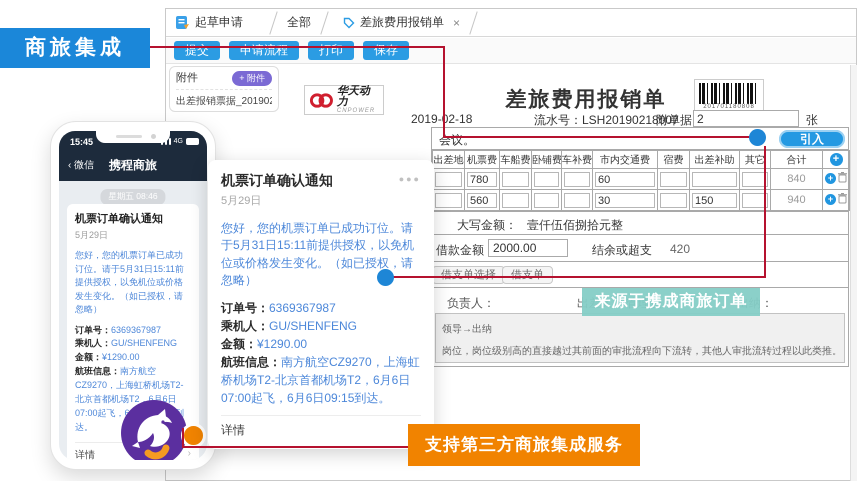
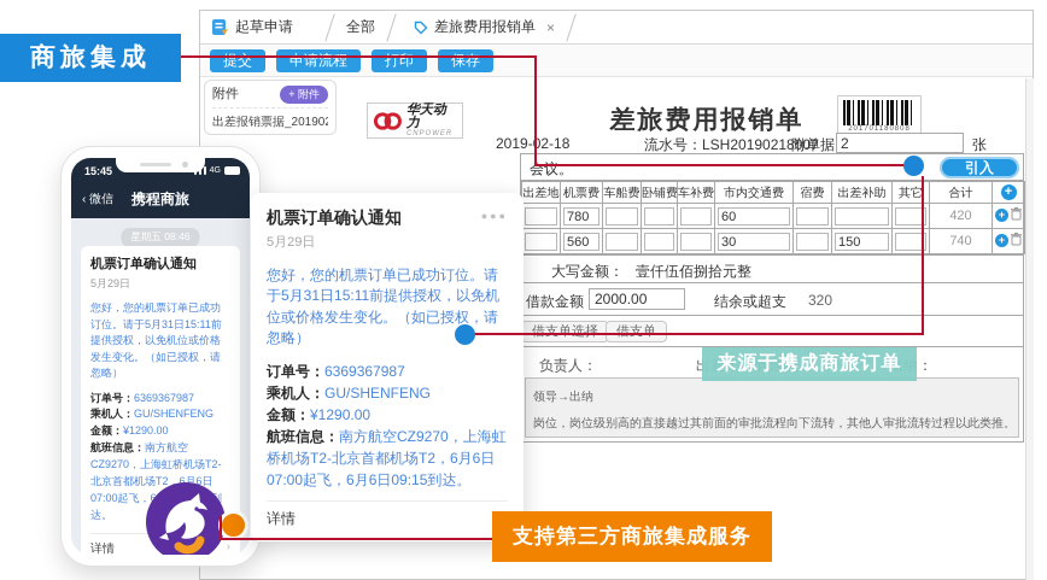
  起草申请
  全部
  差旅费用报销单
  ×
  提交
  申请流程
  打印
  保存
  附件
  + 附件
  华天动力
  差旅费用报销单
  2019-02-18
  流水号：LSH20190218007
  附单据
  2
  张
  会议。
  引入
  出差地	机票费	车船费	卧铺费	车补费	市内交通费	宿费	出差补助	其它	合计	+
- 	780				60				840	+
+ 	780				60				420	+
- 	560				30		150		940	+
+ 	560				30		150		740	+
  大写金额：
  壹仟伍佰捌拾元整
  借款金额
  2000.00
  结余或超支
- 420
+ 320
  借支单选择
  借支单
  负责人：
  领导→出纳
  岗位，岗位级别高的直接越过其前面的审批流程向下流转，其他人审批流转过程以此类推。
  15:45
  ‹ 微信
  携程商旅
  星期五 08:46
  机票订单确认通知
  5月29日
  您好，您的机票订单已成功订位。请于5月31日15:11前提供授权，以免机位或价格发生变化。（如已授权，请忽略）
  订单号：6369367987
  乘机人：GU/SHENFENG
  金额：¥1290.00
  航班信息：南方航空CZ9270，上海虹桥机场T2-北京首都机场T2，6月6日07:00起飞，6达。
  详情
  ›
  机票订单确认通知
  ●●●
  5月29日
  您好，您的机票订单已成功订位。请于5月31日15:11前提供授权，以免机位或价格发生变化。（如已授权，请忽略）
  订单号：6369367987
  乘机人：GU/SHENFENG
  金额：¥1290.00
  航班信息：南方航空CZ9270，上海虹桥机场T2-北京首都机场T2，6月6日07:00起飞，6月6日09:15到达。
  详情
  商旅集成
  来源于携成商旅订单
  支持第三方商旅集成服务
